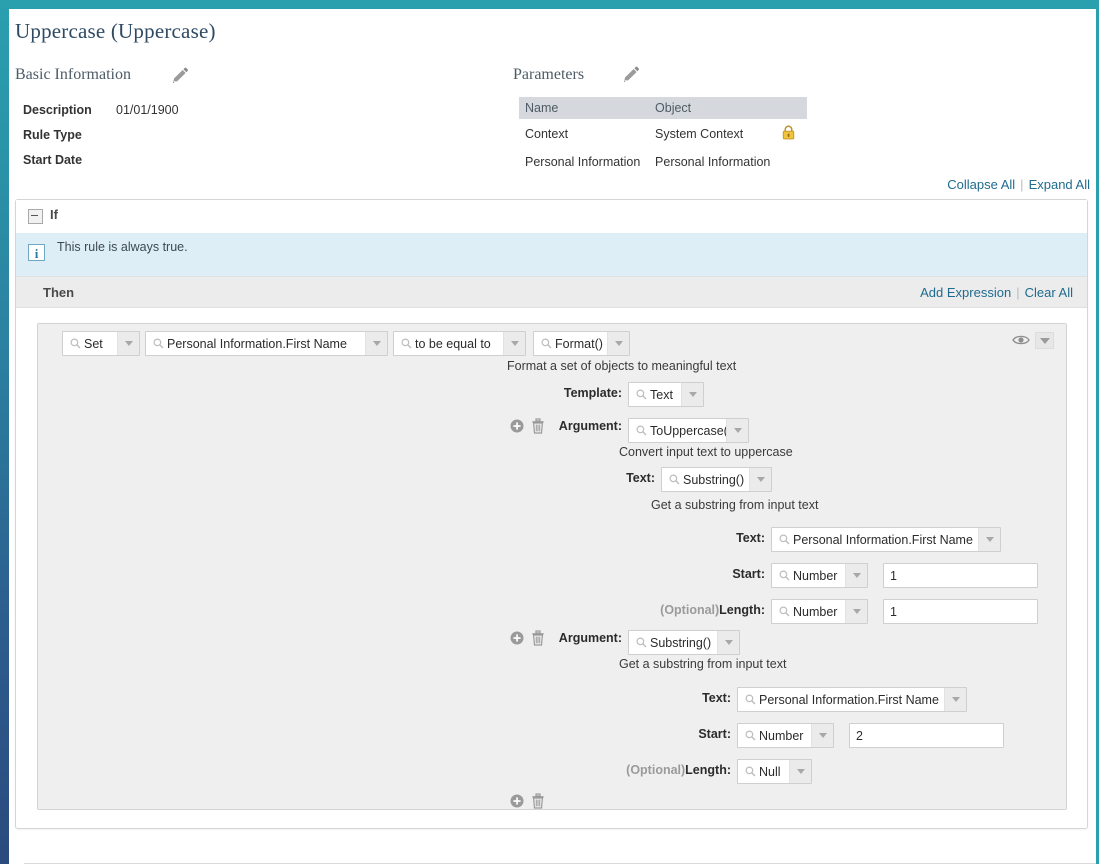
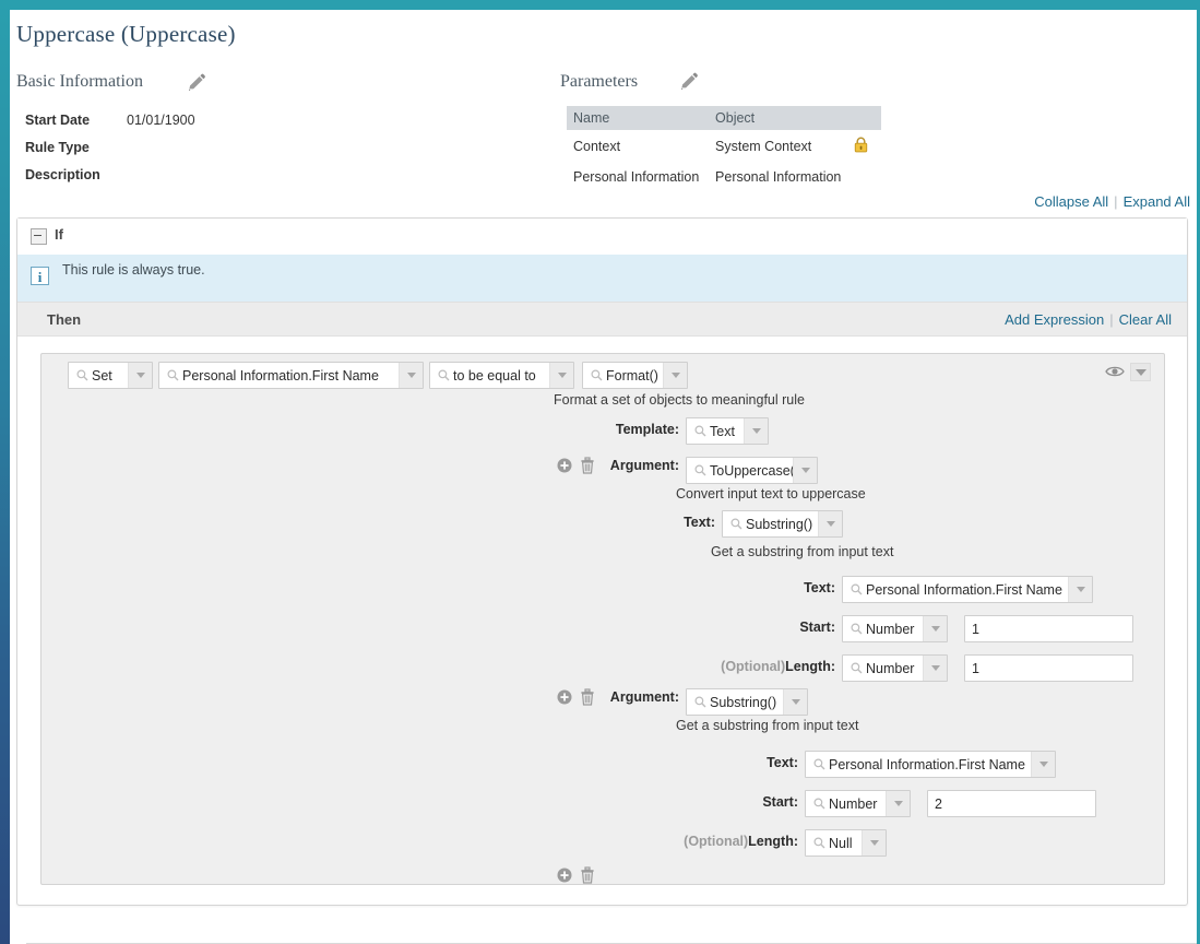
  Uppercase (Uppercase)
  Basic Information
- Description
+ Start Date
  01/01/1900
  Rule Type
- Start Date
+ Description
  Parameters
  Name	Object
  Context	System Context
  Personal Information	Personal Information
  Collapse All | Expand All
  If
  i
  This rule is always true.
  Then
  Add Expression | Clear All
  Set
  Personal Information.First Name
  to be equal to
  Format()
- Format a set of objects to meaningful text
+ Format a set of objects to meaningful rule
  Template:
  Text
  Argument:
  ToUppercase
  Convert input text to uppercase
  Text:
  Substring()
  Get a substring from input text
  Text:
  Personal Information.First Name
  Start:
  Number
  1
  (Optional)Length:
  Number
  1
  Argument:
  Substring()
  Get a substring from input text
  Text:
  Personal Information.First Name
  Start:
  Number
  2
  (Optional)Length:
  Null
